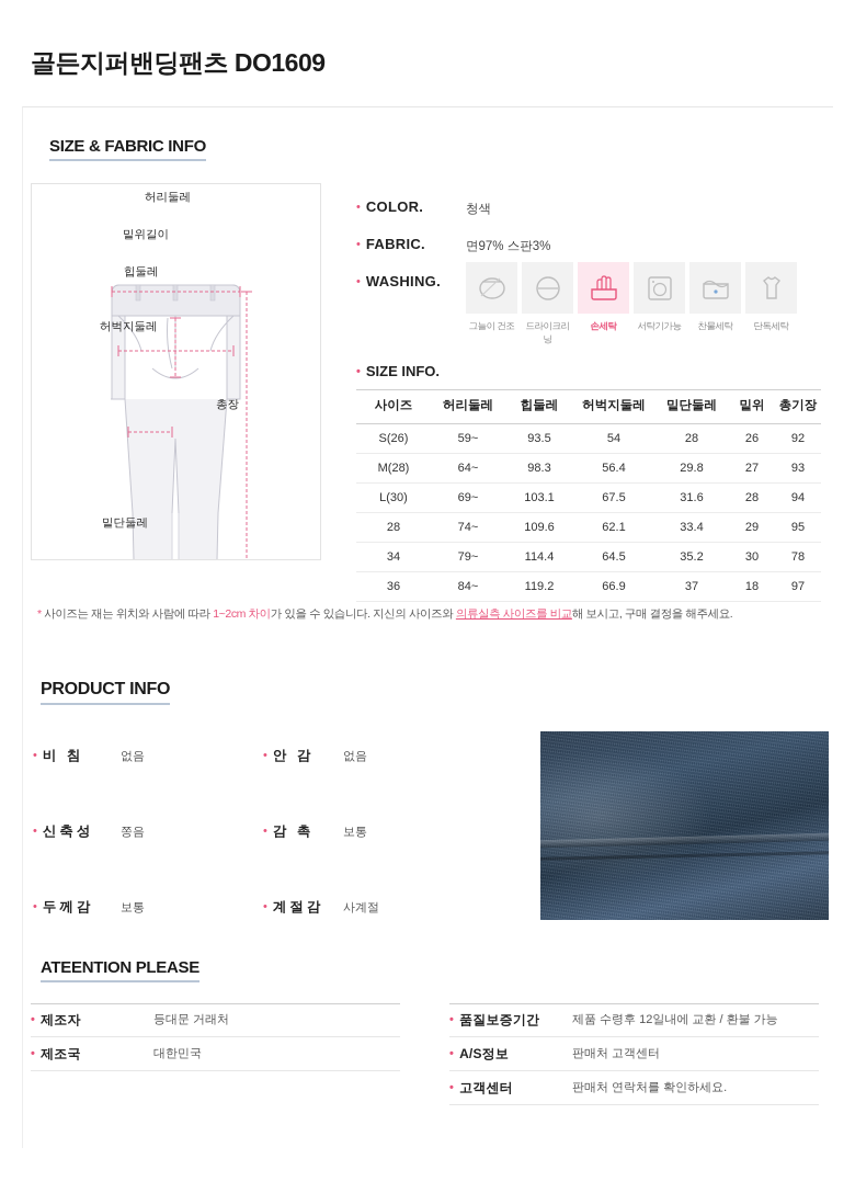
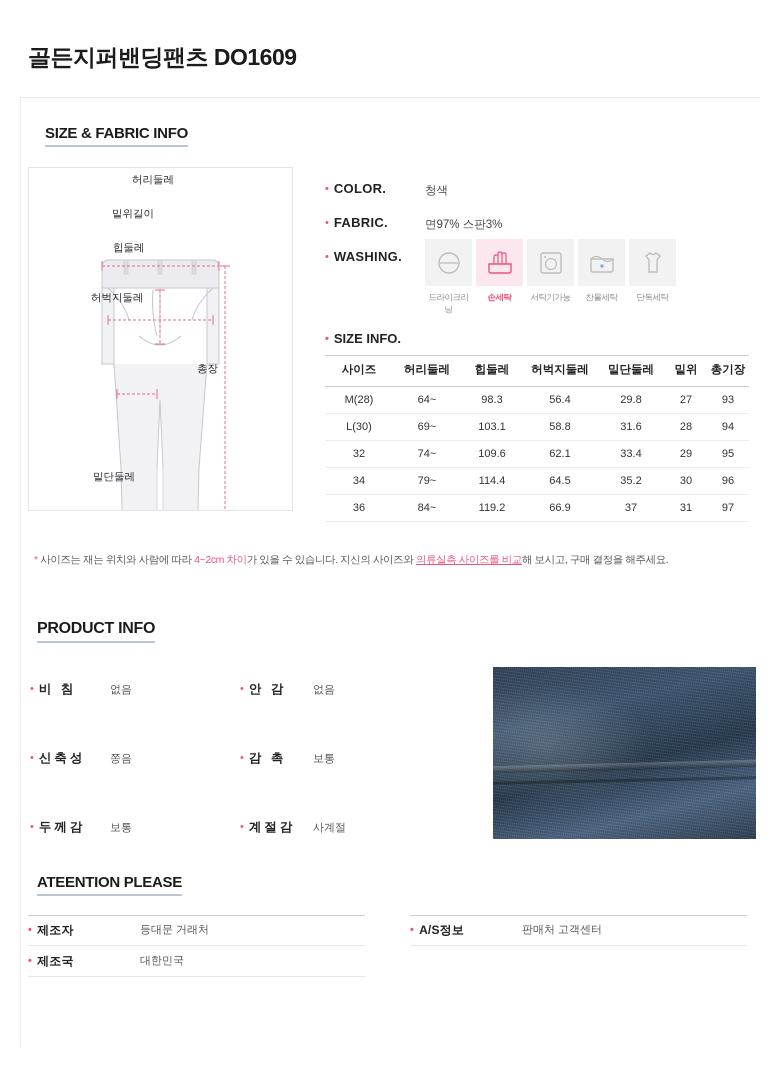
  골든지퍼밴딩팬츠 DO1609
  SIZE & FABRIC INFO
  허리둘레
  밑위길이
  힙둘레
  허벅지둘레
  총장
  밑단둘레
  • COLOR.
  청색
  • FABRIC.
  면97% 스판3%
  • WASHING.
- 그늘이 건조
  드라이크리닝
  손세탁
  서탁기가능
  찬물세탁
  단독세탁
  • SIZE INFO.
  사이즈	허리둘레	힙둘레	허벅지둘레	밑단둘레	밑위	총기장
- S(26)	59~	93.5	54	28	26	92
  M(28)	64~	98.3	56.4	29.8	27	93
- L(30)	69~	103.1	67.5	31.6	28	94
+ L(30)	69~	103.1	58.8	31.6	28	94
- 28	74~	109.6	62.1	33.4	29	95
+ 32	74~	109.6	62.1	33.4	29	95
- 34	79~	114.4	64.5	35.2	30	78
+ 34	79~	114.4	64.5	35.2	30	96
- 36	84~	119.2	66.9	37	18	97
+ 36	84~	119.2	66.9	37	31	97
- * 사이즈는 재는 위치와 사람에 따라 1~2cm 차이가 있을 수 있습니다. 지신의 사이즈와 의류실측 사이즈를 비교해 보시고, 구매 결정을 해주세요.
+ * 사이즈는 재는 위치와 사람에 따라 4~2cm 차이가 있을 수 있습니다. 지신의 사이즈와 의류실측 사이즈를 비교해 보시고, 구매 결정을 해주세요.
  PRODUCT INFO
  • 비 침
  없음
  • 신축성
  쫑음
  • 두께감
  보통
  • 안 감
  없음
  • 감 촉
  보통
  • 계절감
  사계절
  ATEENTION PLEASE
  • 제조자
  등대문 거래처
  • 제조국
  대한민국
- • 품질보증기간
- 제품 수령후 12일내에 교환 / 환불 가능
  • A/S정보
  판매처 고객센터
- • 고객센터
- 판매처 연락처를 확인하세요.
